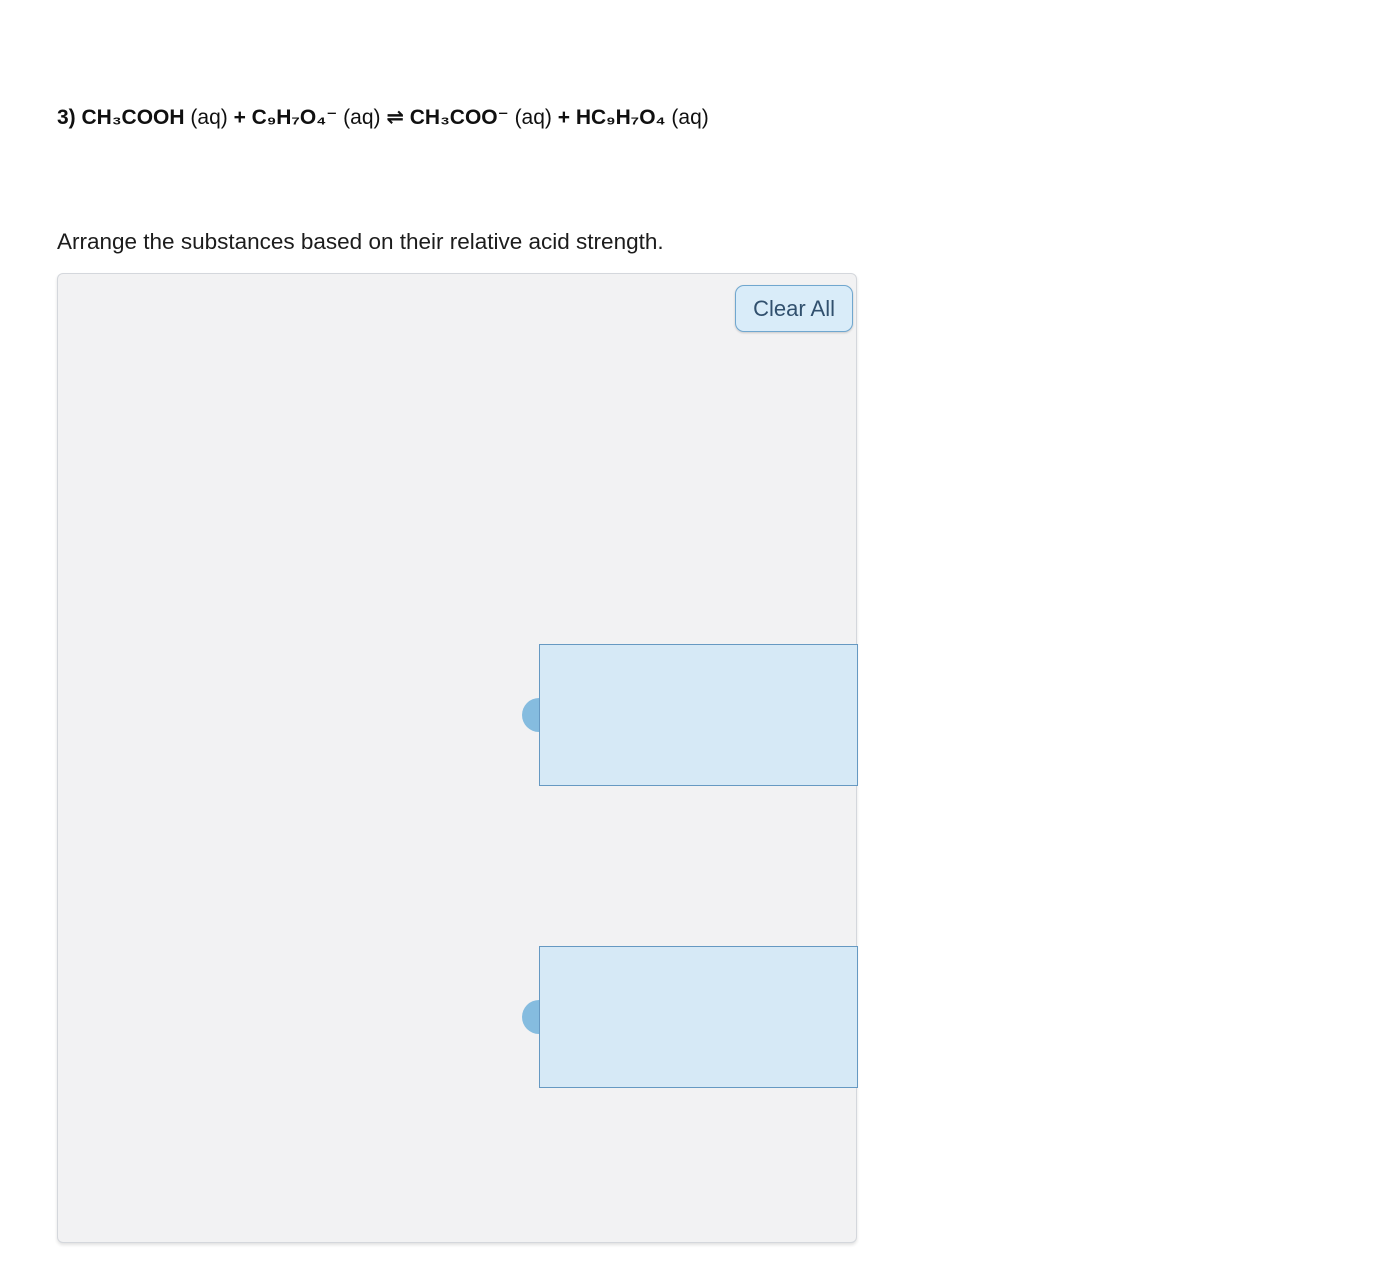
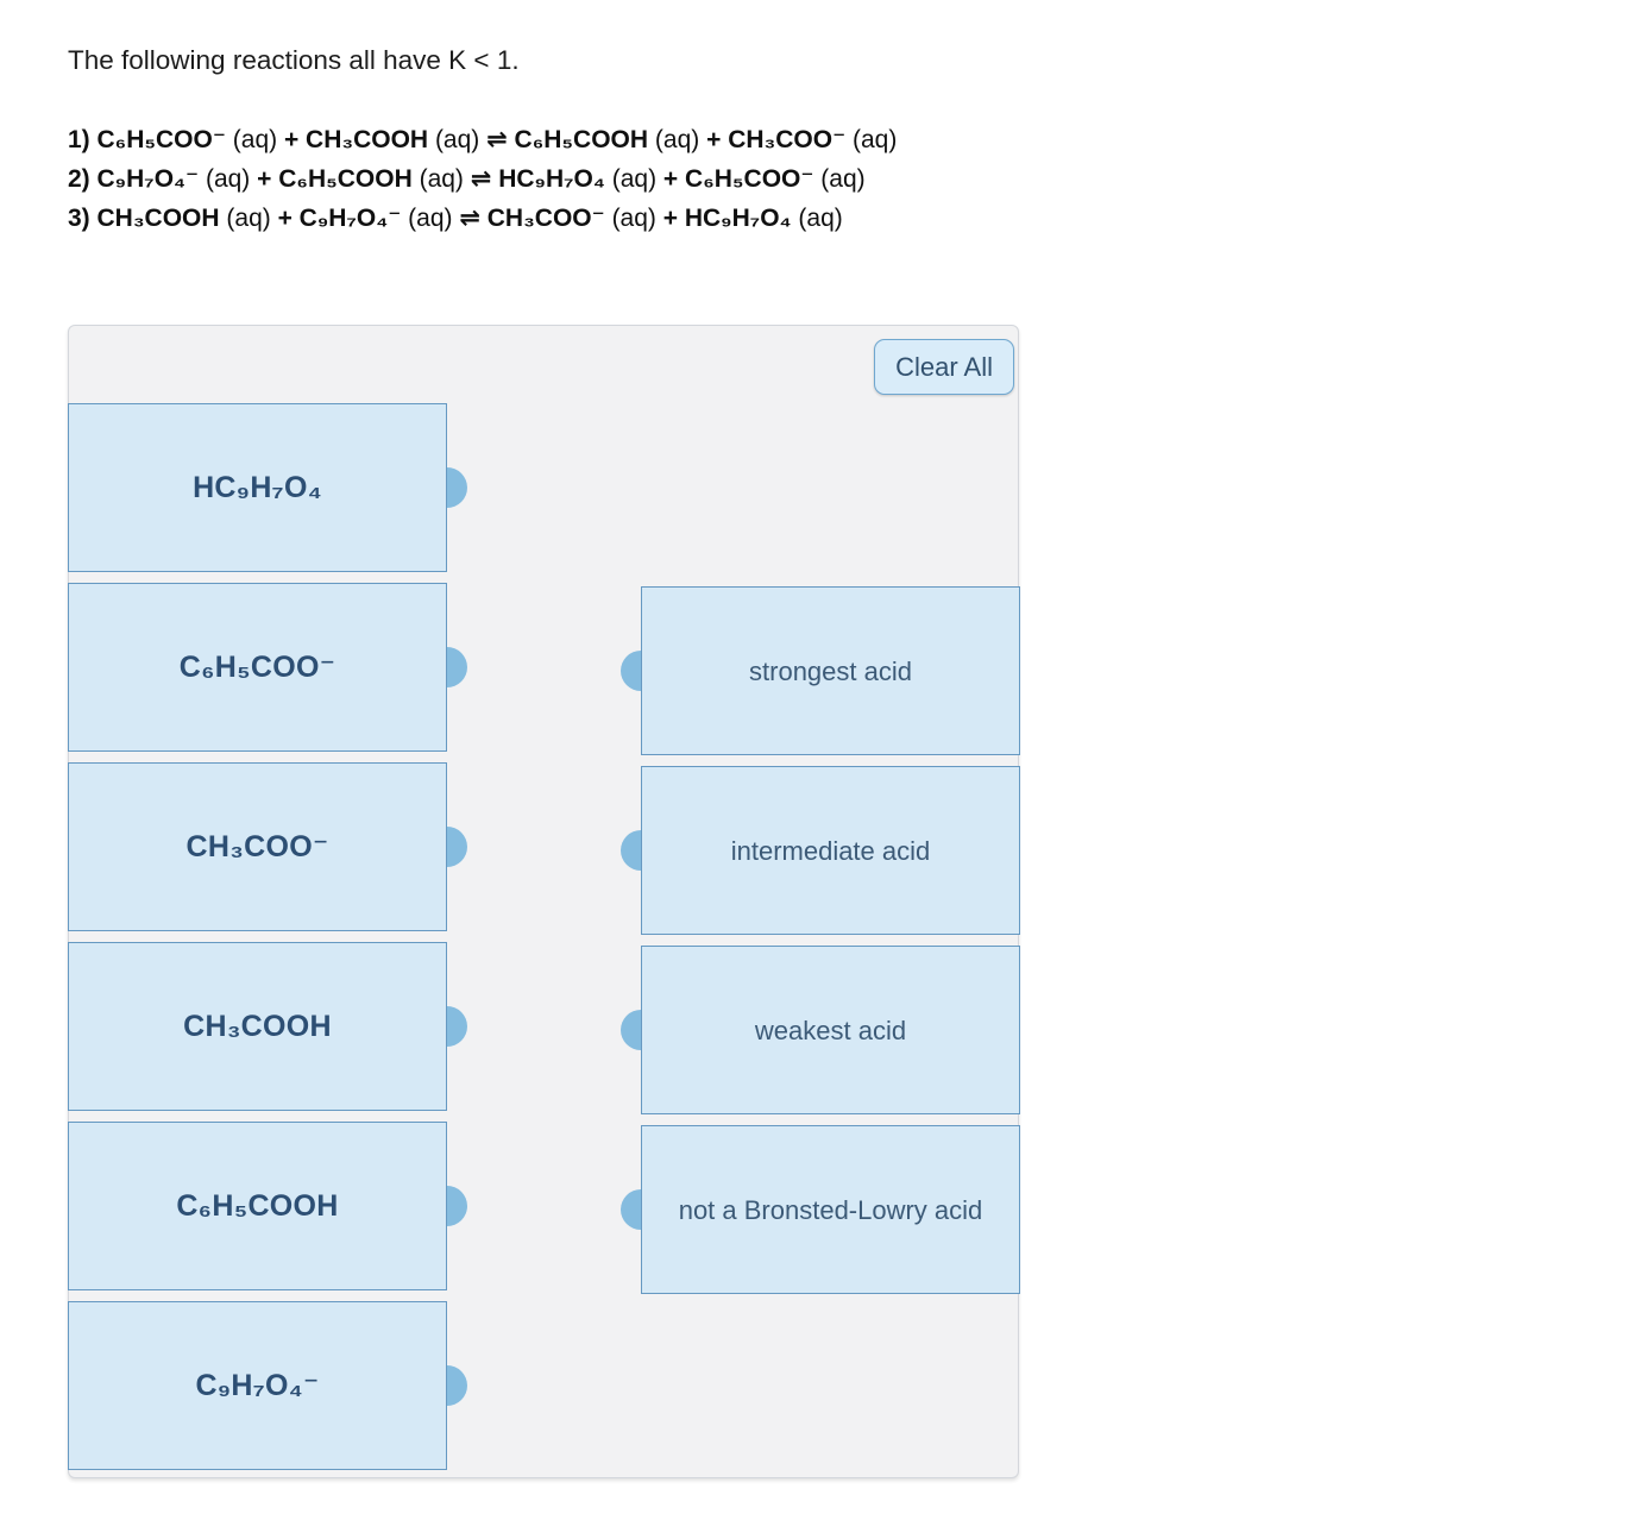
+ The following reactions all have K < 1.
+ 1) C₆H₅COO⁻ (aq) + CH₃COOH (aq) ⇌ C₆H₅COOH (aq) + CH₃COO⁻ (aq)
+ 2) C₉H₇O₄⁻ (aq) + C₆H₅COOH (aq) ⇌ HC₉H₇O₄ (aq) + C₆H₅COO⁻ (aq)
  3) CH₃COOH (aq) + C₉H₇O₄⁻ (aq) ⇌ CH₃COO⁻ (aq) + HC₉H₇O₄ (aq)
- Arrange the substances based on their relative acid strength.
  Clear All
+ HC₉H₇O₄
+ C₆H₅COO⁻
+ CH₃COO⁻
+ CH₃COOH
+ C₆H₅COOH
+ C₉H₇O₄⁻
+ strongest acid
+ intermediate acid
+ weakest acid
+ not a Bronsted-Lowry acid
